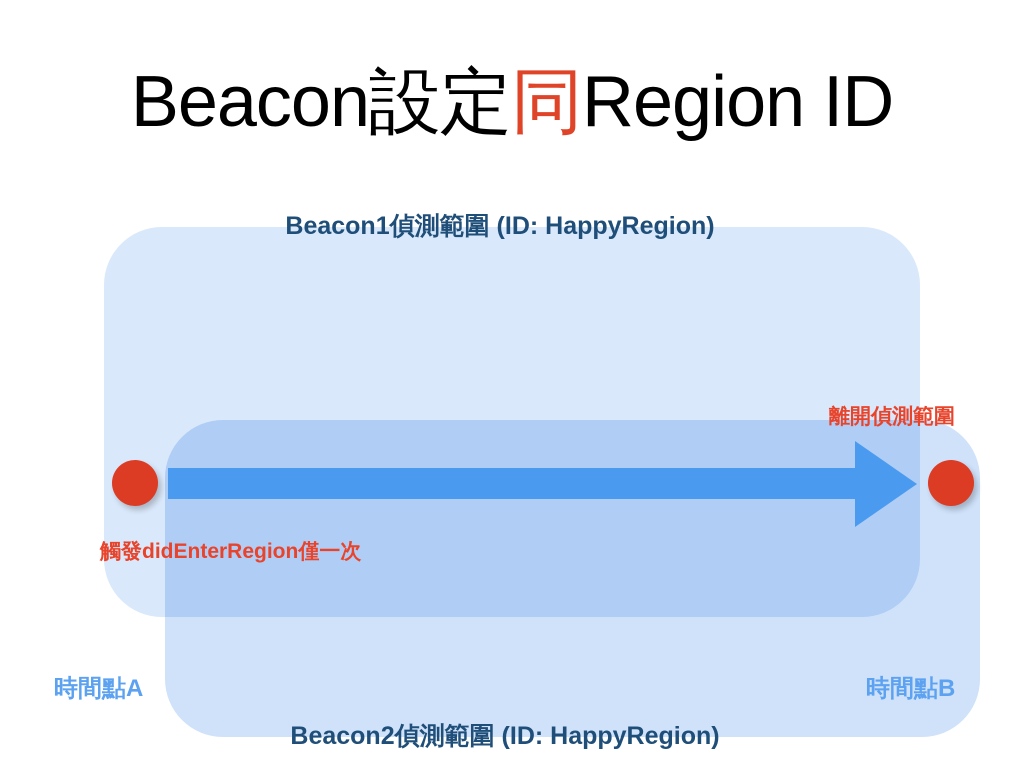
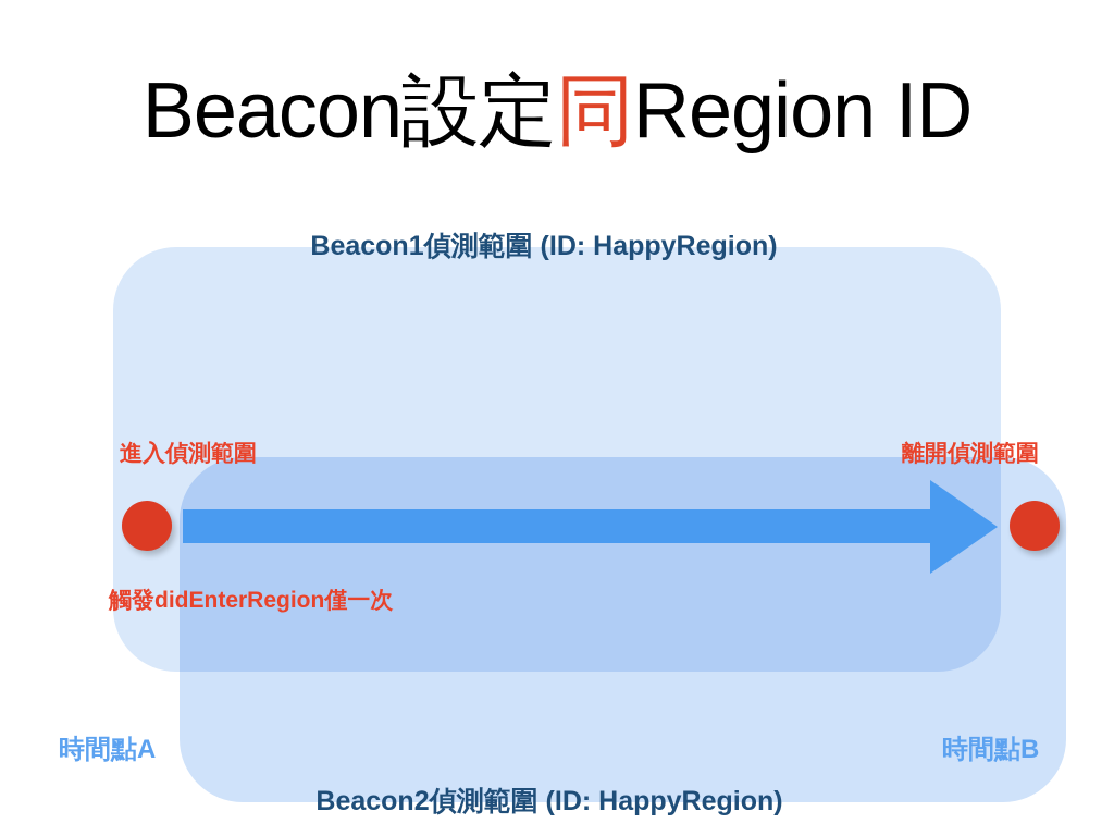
  Beacon設定同Region ID
  Beacon1偵測範圍 (ID: HappyRegion)
  Beacon2偵測範圍 (ID: HappyRegion)
+ 進入偵測範圍
  離開偵測範圍
  觸發didEnterRegion僅一次
  時間點A
  時間點B
